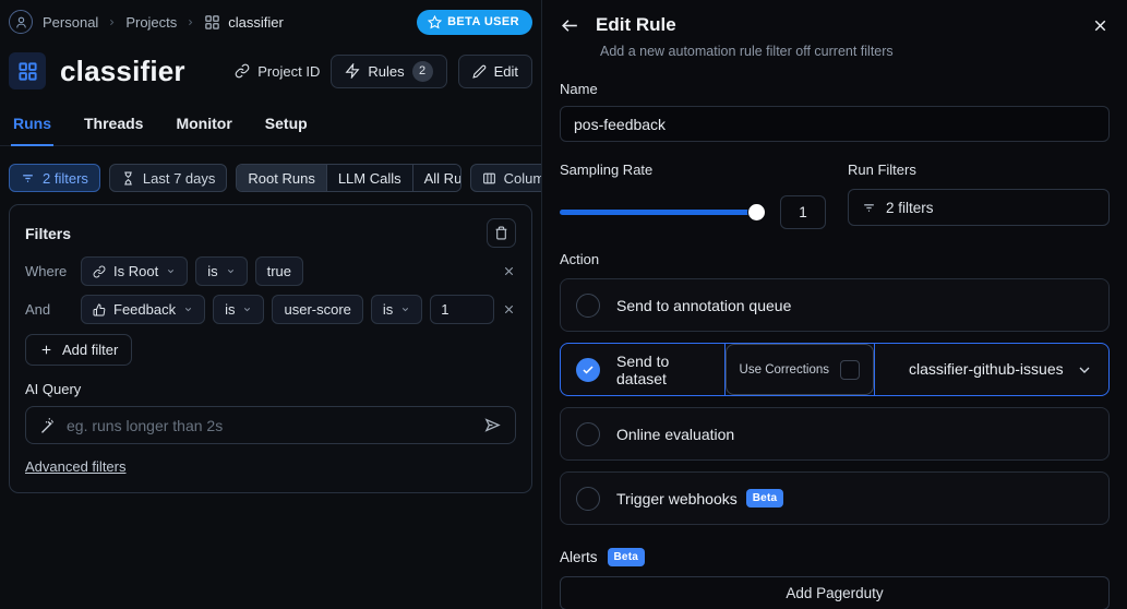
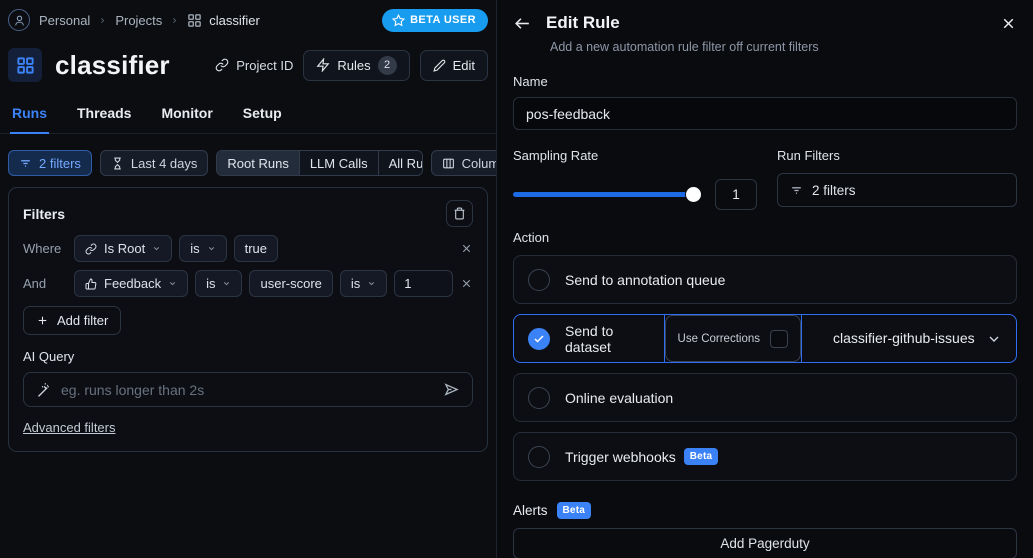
  Personal
  Projects
  classifier
  BETA USER
  classifier
  Project ID
  Rules
  2
  Edit
  Runs
  Threads
  Monitor
  Setup
  2 filters
- Last 7 days
+ Last 4 days
  Root Runs
  LLM Calls
  All Ru
  Colum
  Filters
  Where
  Is Root
  is
  true
  And
  Feedback
  is
  user-score
  is
  1
  Add filter
  AI Query
  eg. runs longer than 2s
  Advanced filters
  Edit Rule
  Add a new automation rule filter off current filters
  Name
  pos-feedback
  Sampling Rate
  1
  Run Filters
  2 filters
  Action
  Send to annotation queue
  Send to dataset
  Use Corrections
  classifier-github-issues
  Online evaluation
  Trigger webhooks
  Beta
  Alerts
  Beta
  Add Pagerduty
